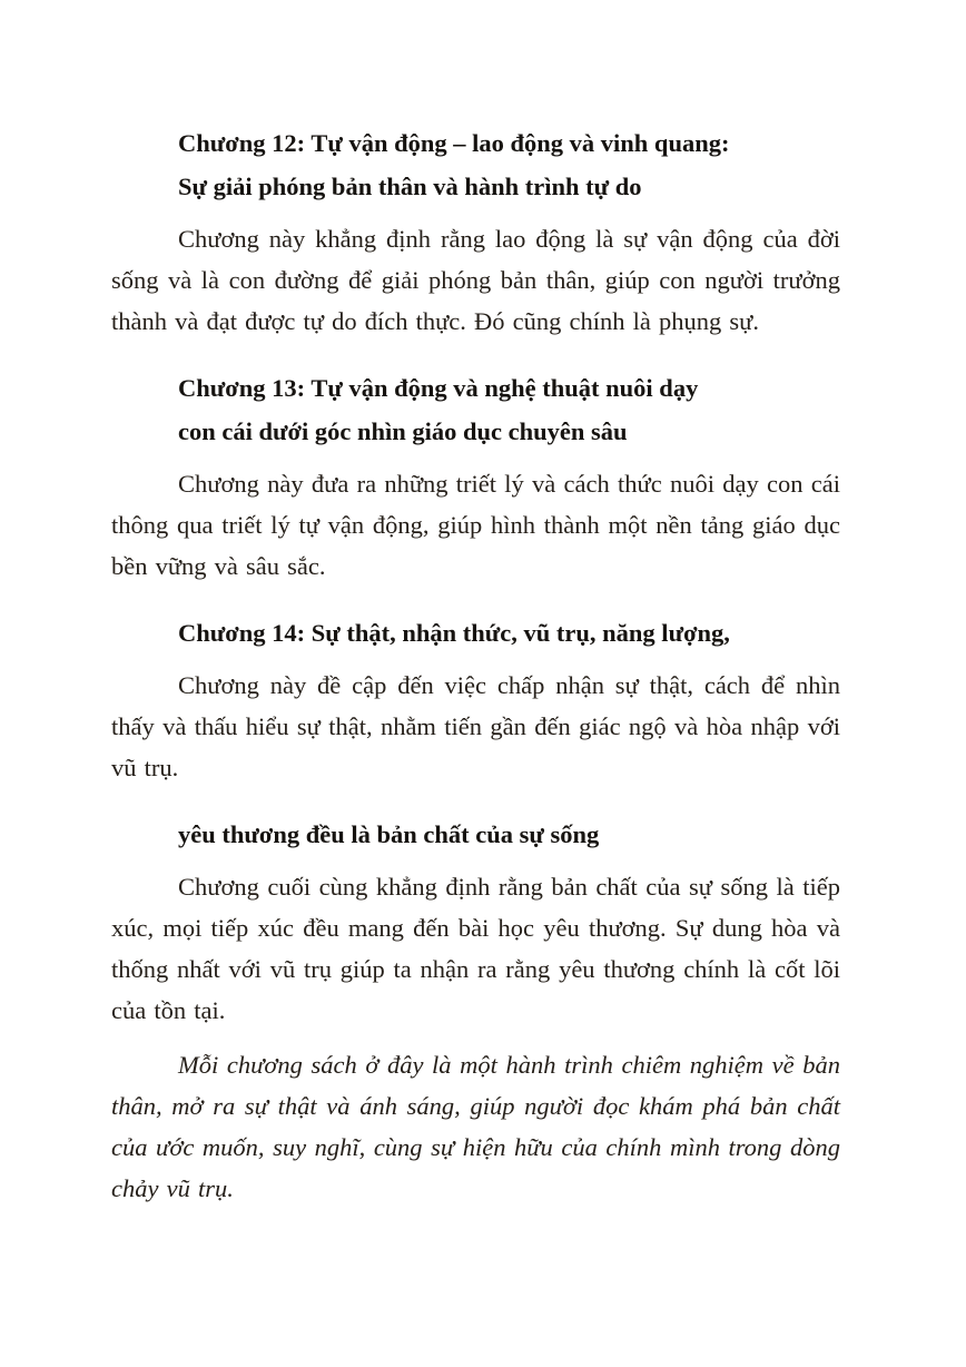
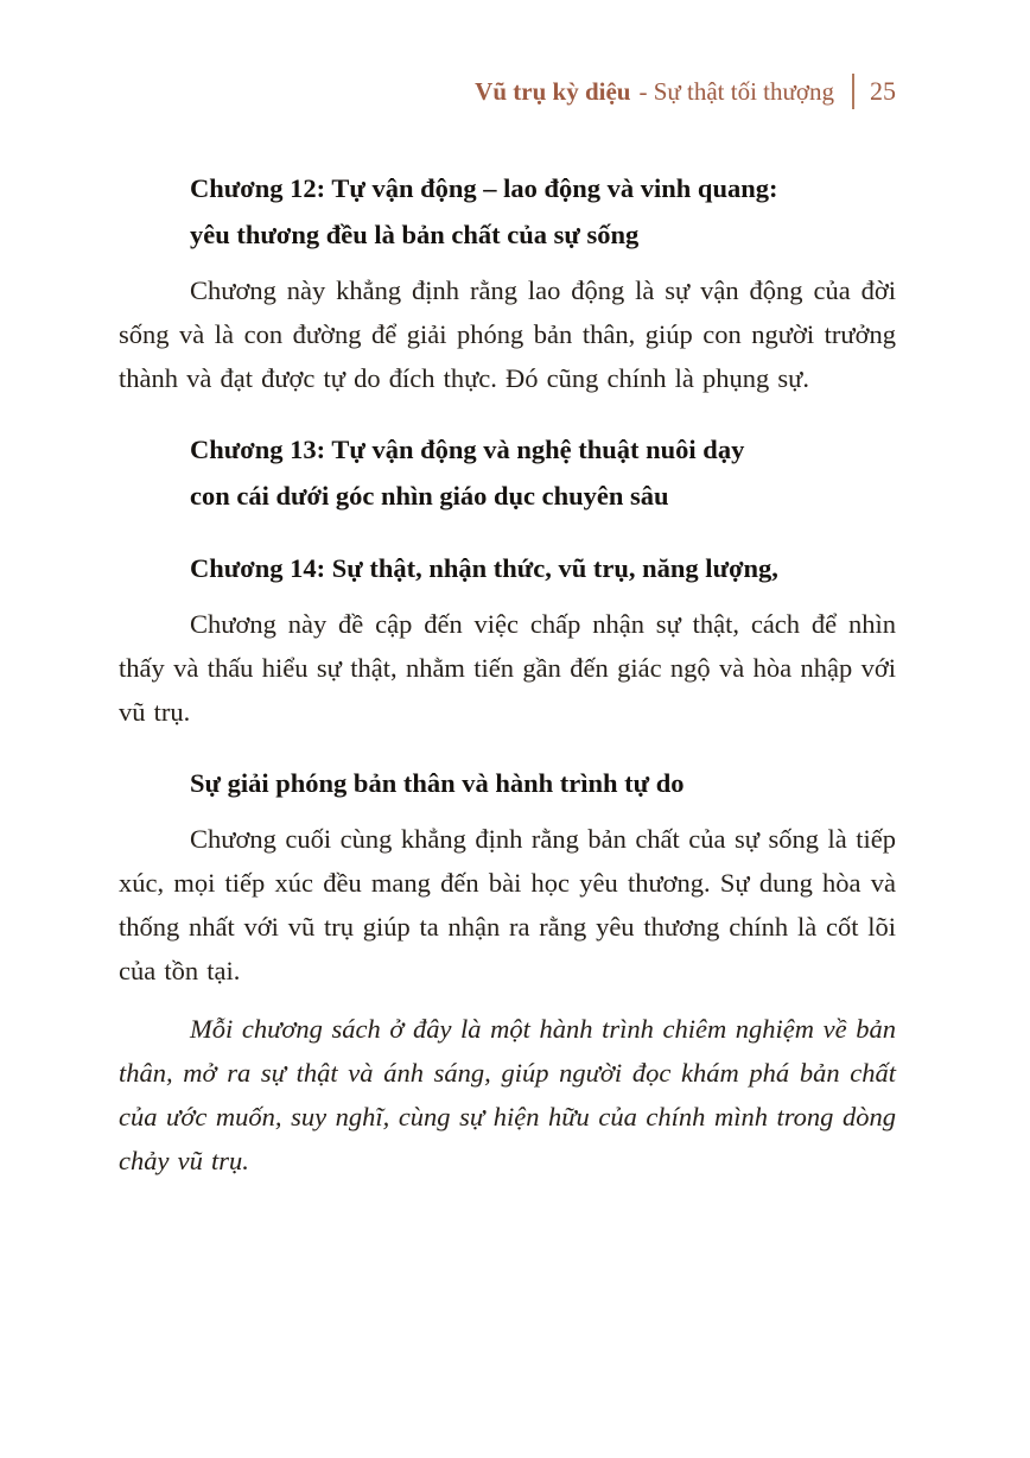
+ Vũ trụ kỳ diệu
+ - Sự thật tối thượng
+ 25
  Chương 12: Tự vận động – lao động và vinh quang:
- Sự giải phóng bản thân và hành trình tự do
+ yêu thương đều là bản chất của sự sống
  Chương này khẳng định rằng lao động là sự vận động của đời sống và là con đường để giải phóng bản thân, giúp con người trưởng thành và đạt được tự do đích thực. Đó cũng chính là phụng sự.
  Chương 13: Tự vận động và nghệ thuật nuôi dạy
  con cái dưới góc nhìn giáo dục chuyên sâu
- Chương này đưa ra những triết lý và cách thức nuôi dạy con cái thông qua triết lý tự vận động, giúp hình thành một nền tảng giáo dục bền vững và sâu sắc.
  Chương 14: Sự thật, nhận thức, vũ trụ, năng lượng,
  Chương này đề cập đến việc chấp nhận sự thật, cách để nhìn thấy và thấu hiểu sự thật, nhằm tiến gần đến giác ngộ và hòa nhập với vũ trụ.
- yêu thương đều là bản chất của sự sống
+ Sự giải phóng bản thân và hành trình tự do
  Chương cuối cùng khẳng định rằng bản chất của sự sống là tiếp xúc, mọi tiếp xúc đều mang đến bài học yêu thương. Sự dung hòa và thống nhất với vũ trụ giúp ta nhận ra rằng yêu thương chính là cốt lõi của tồn tại.
  Mỗi chương sách ở đây là một hành trình chiêm nghiệm về bản thân, mở ra sự thật và ánh sáng, giúp người đọc khám phá bản chất của ước muốn, suy nghĩ, cùng sự hiện hữu của chính mình trong dòng chảy vũ trụ.
